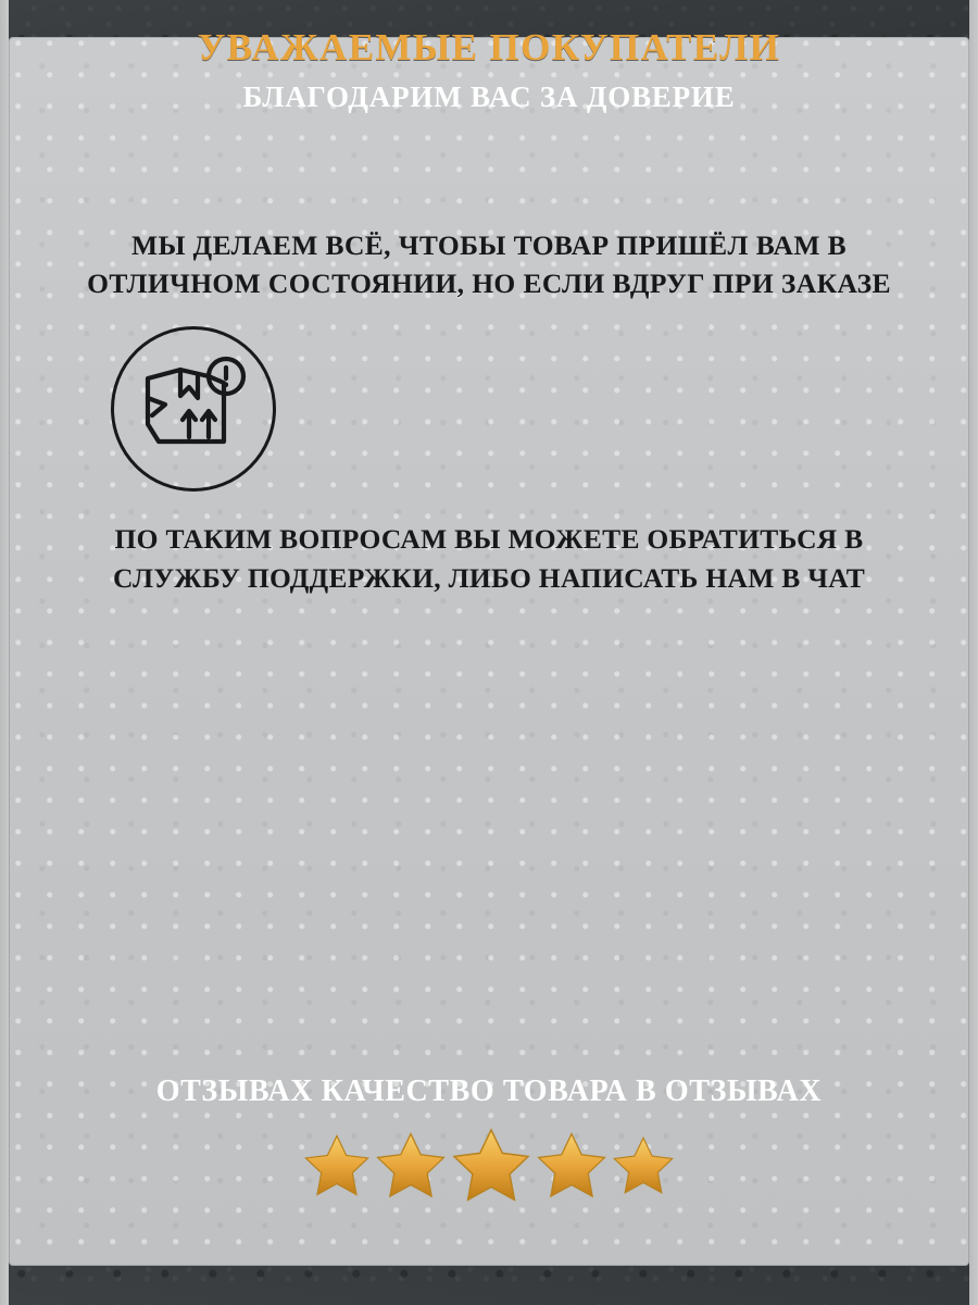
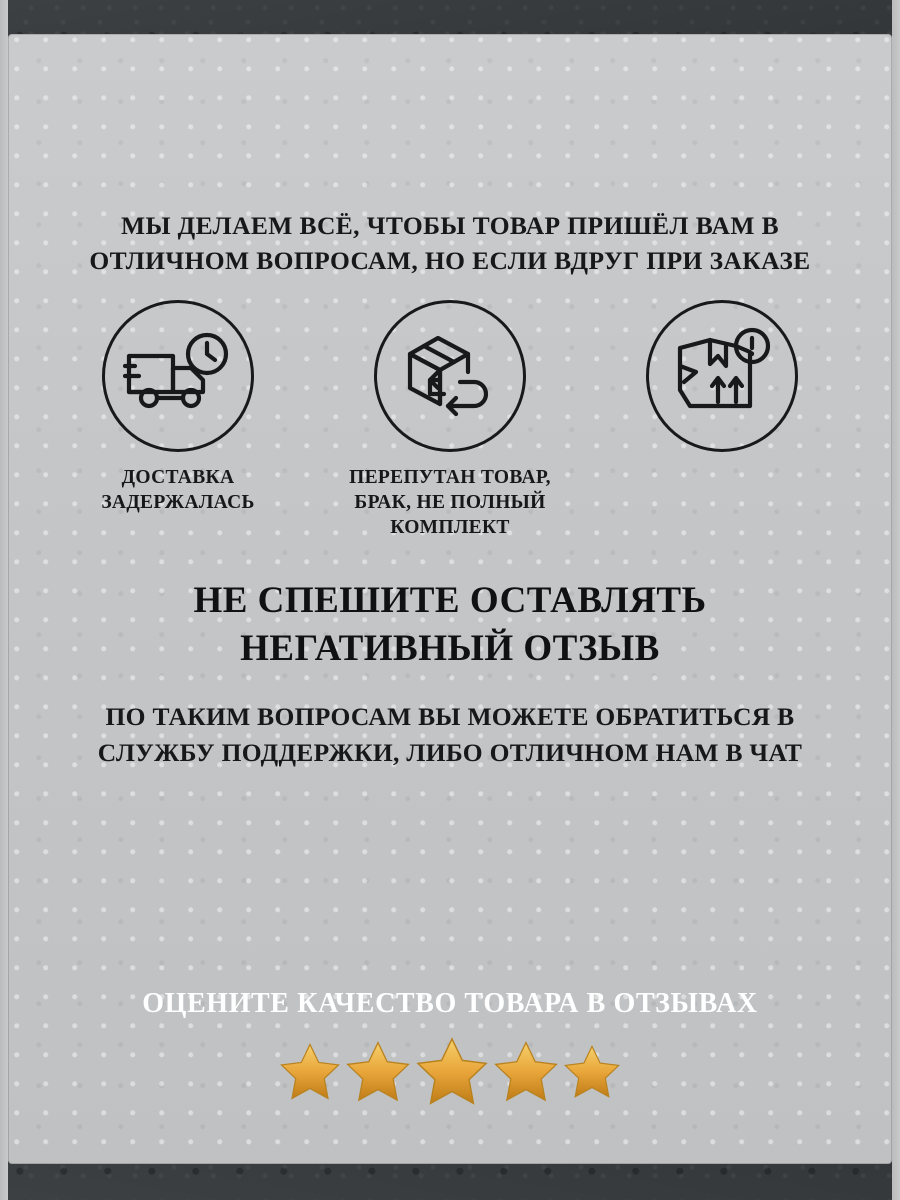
- УВАЖАЕМЫЕ ПОКУПАТЕЛИ
- БЛАГОДАРИМ ВАС ЗА ДОВЕРИЕ
- МЫ ДЕЛАЕМ ВСЁ, ЧТОБЫ ТОВАР ПРИШЁЛ ВАМ В ОТЛИЧНОМ СОСТОЯНИИ, НО ЕСЛИ ВДРУГ ПРИ ЗАКАЗЕ
+ МЫ ДЕЛАЕМ ВСЁ, ЧТОБЫ ТОВАР ПРИШЁЛ ВАМ В ОТЛИЧНОМ ВОПРОСАМ, НО ЕСЛИ ВДРУГ ПРИ ЗАКАЗЕ
+ ДОСТАВКА ЗАДЕРЖАЛАСЬ
+ ПЕРЕПУТАН ТОВАР, БРАК, НЕ ПОЛНЫЙ КОМПЛЕКТ
+ НЕ СПЕШИТЕ ОСТАВЛЯТЬ НЕГАТИВНЫЙ ОТЗЫВ
- ПО ТАКИМ ВОПРОСАМ ВЫ МОЖЕТЕ ОБРАТИТЬСЯ В СЛУЖБУ ПОДДЕРЖКИ, ЛИБО НАПИСАТЬ НАМ В ЧАТ
+ ПО ТАКИМ ВОПРОСАМ ВЫ МОЖЕТЕ ОБРАТИТЬСЯ В СЛУЖБУ ПОДДЕРЖКИ, ЛИБО ОТЛИЧНОМ НАМ В ЧАТ
- ОТЗЫВАХ КАЧЕСТВО ТОВАРА В ОТЗЫВАХ
+ ОЦЕНИТЕ КАЧЕСТВО ТОВАРА В ОТЗЫВАХ
